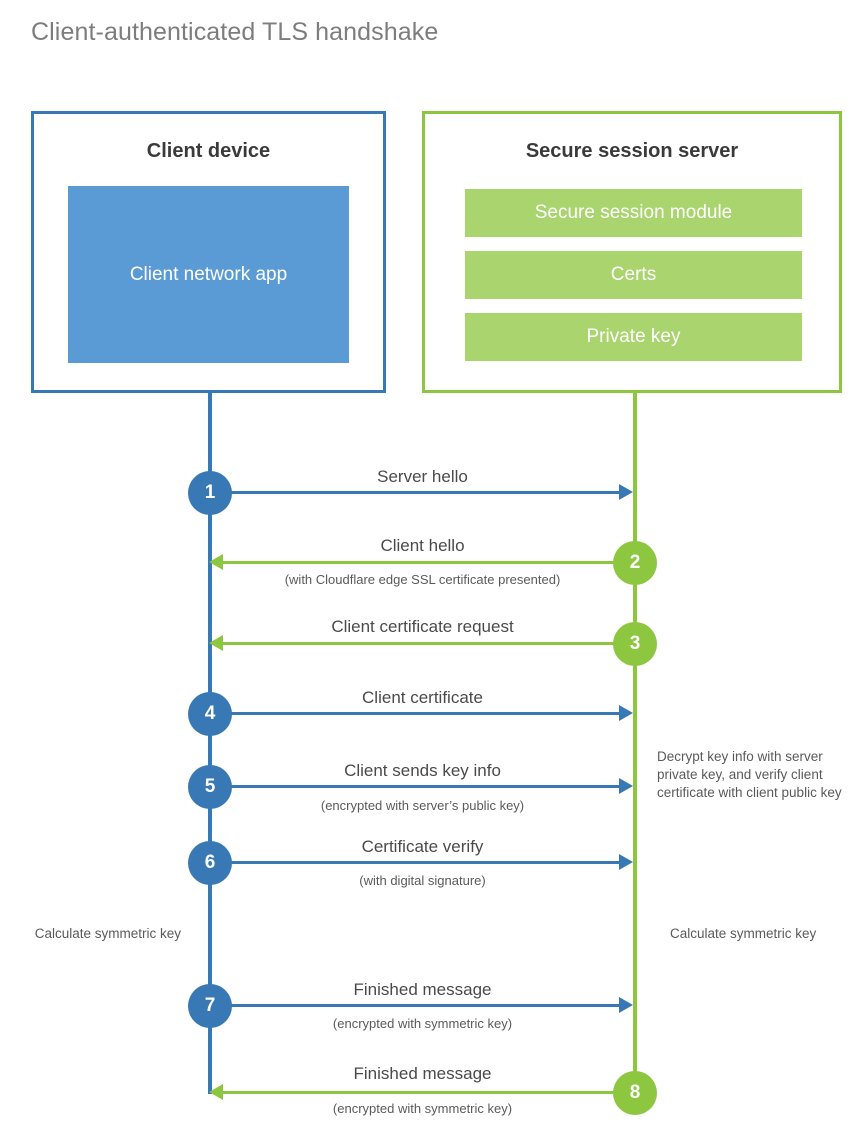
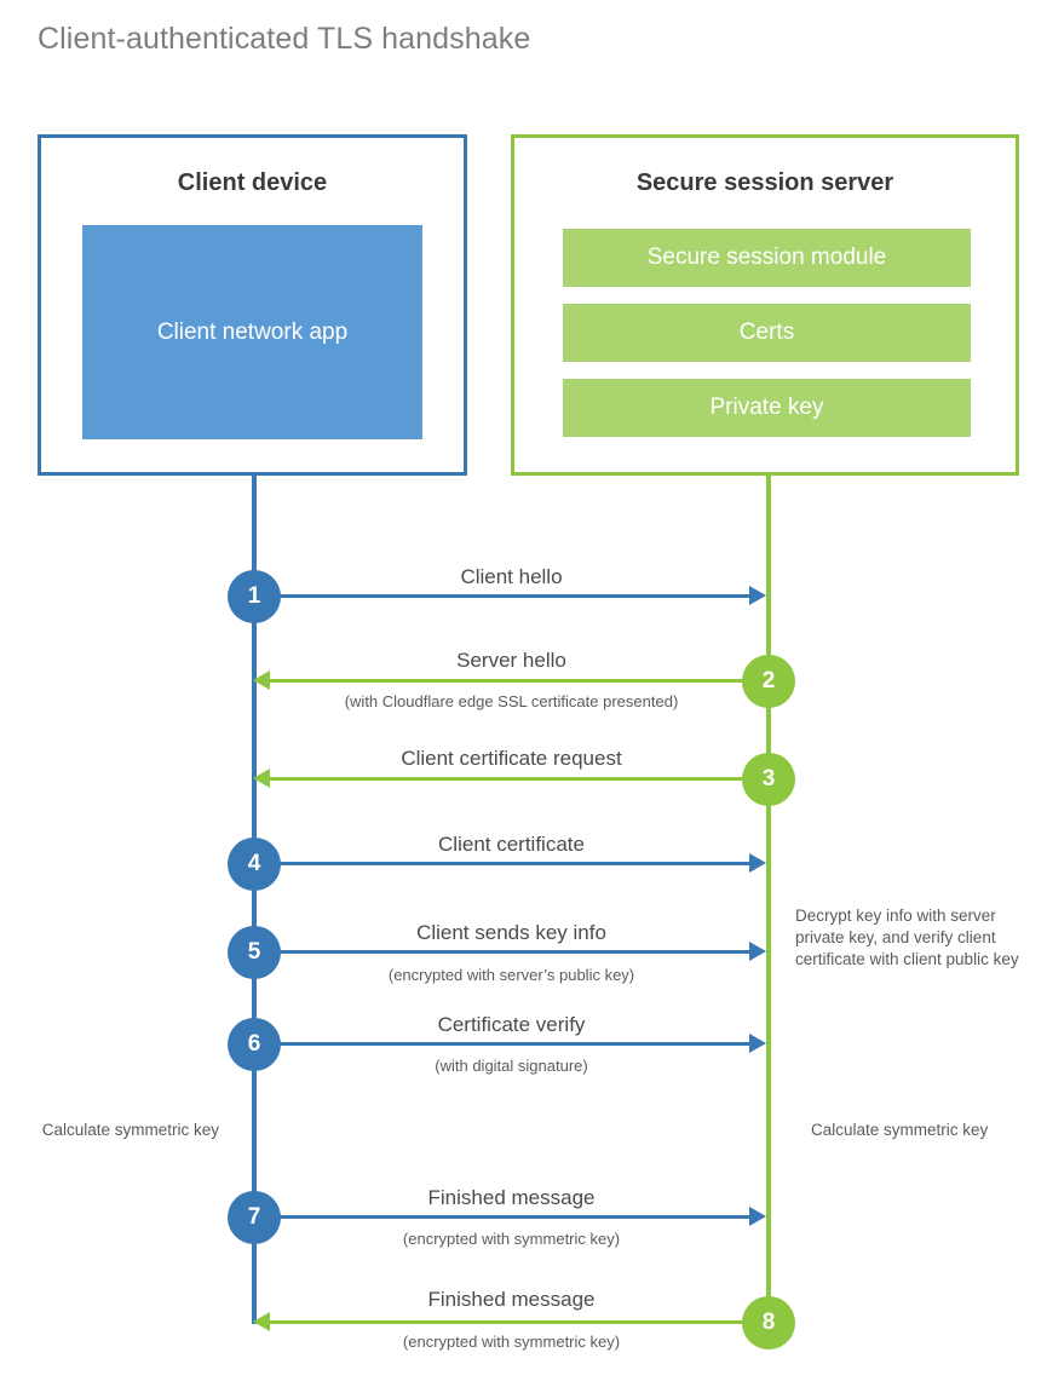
  Client-authenticated TLS handshake
  Client device
  Client network app
  Secure session server
  Secure session module
  Certs
  Private key
- Server hello
+ Client hello
  1
- Client hello
+ Server hello
  (with Cloudflare edge SSL certificate presented)
  2
  Client certificate request
  3
  Client certificate
  4
  Client sends key info
  (encrypted with server’s public key)
  5
  Certificate verify
  (with digital signature)
  6
  Finished message
  (encrypted with symmetric key)
  7
  Finished message
  (encrypted with symmetric key)
  8
  Decrypt key info with server private key, and verify client certificate with client public key
  Calculate symmetric key
  Calculate symmetric key
